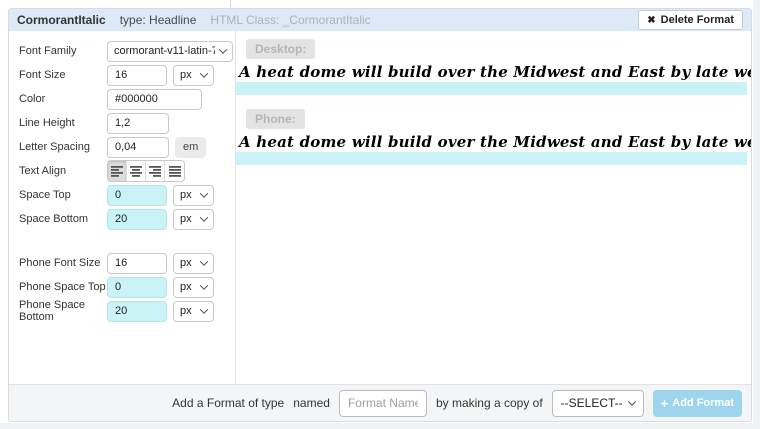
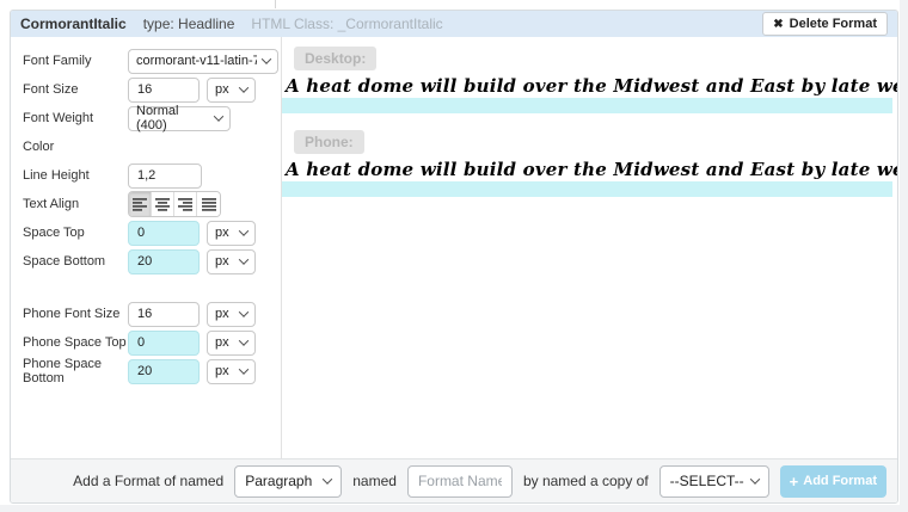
  CormorantItalic
  type: Headline
  HTML Class: _CormorantItalic
  ✖
  Delete Format
  Font Family
  cormorant-v11-latin-7
  Font Size
  16
  px
+ Font Weight
+ Normal (400)
  Color
- #000000
  Line Height
  1,2
- Letter Spacing
- 0,04
- em
  Text Align
  Space Top
  0
  px
  Space Bottom
  20
  px
  Phone Font Size
  16
  px
  Phone Space Top
  0
  px
  Phone Space Bottom
  20
  px
  Desktop:
  Phone:
- Add a Format of type
+ Add a Format of named
+ Paragraph
  named
  Format Nam
- by making a copy of
+ by named a copy of
  --SELECT--
  +
  Add Format
